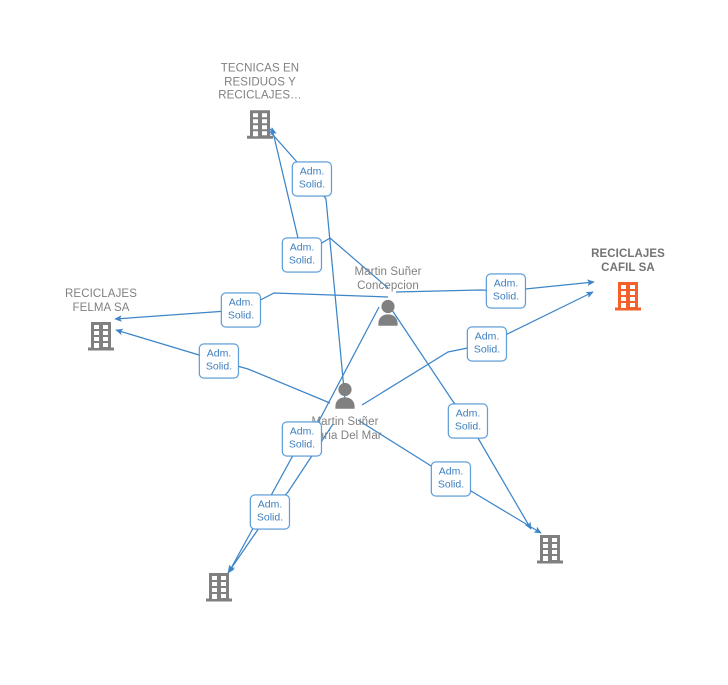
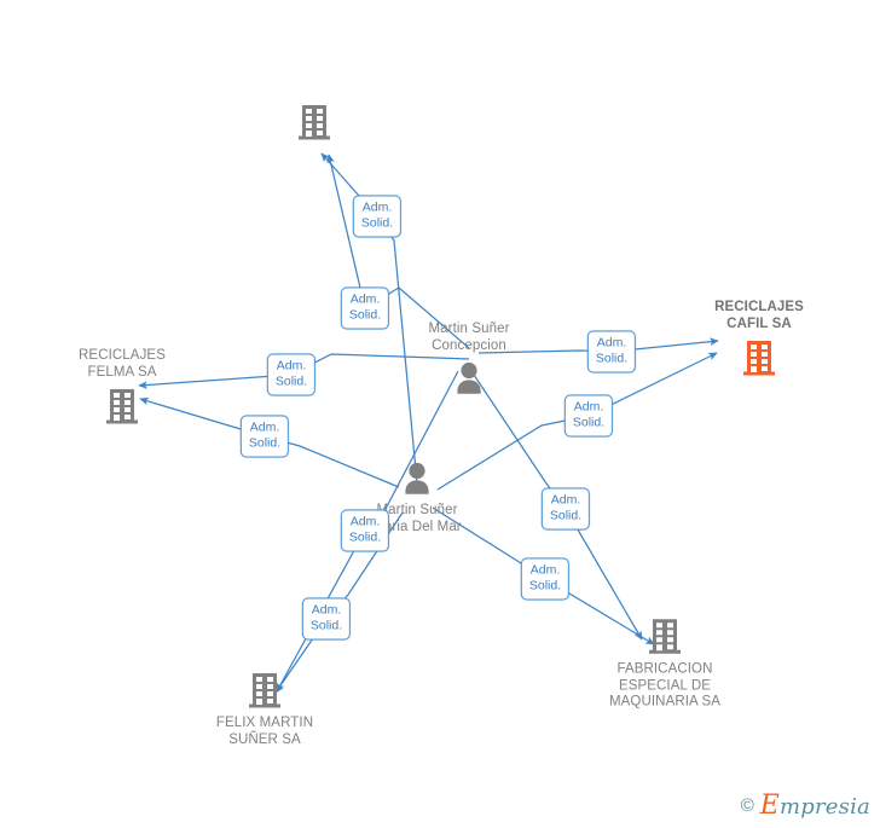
- TECNICAS EN
- RESIDUOS Y
- RECICLAJES…
  RECICLAJES
  FELMA SA
  RECICLAJES
  CAFIL SA
+ FELIX MARTIN
+ SUÑER SA
+ FABRICACION
+ ESPECIAL DE
+ MAQUINARIA SA
  Martin Suñer
  Concepcion
  artin Suñer
  ria Del Mar
  Adm.
  Solid.
  Adm.
  Solid.
  Adm.
  Solid.
  Adm.
  Solid.
  Adm.
  Solid.
  Adm.
  Solid.
  Adm.
  Solid.
  Adm.
  Solid.
  Adm.
  Solid.
  Adm.
  Solid.
+ ©
+ Empresia
